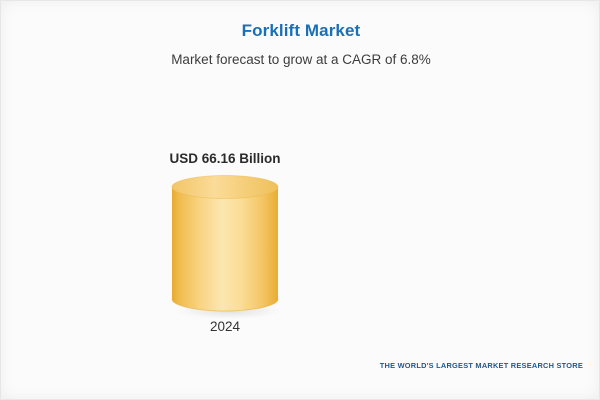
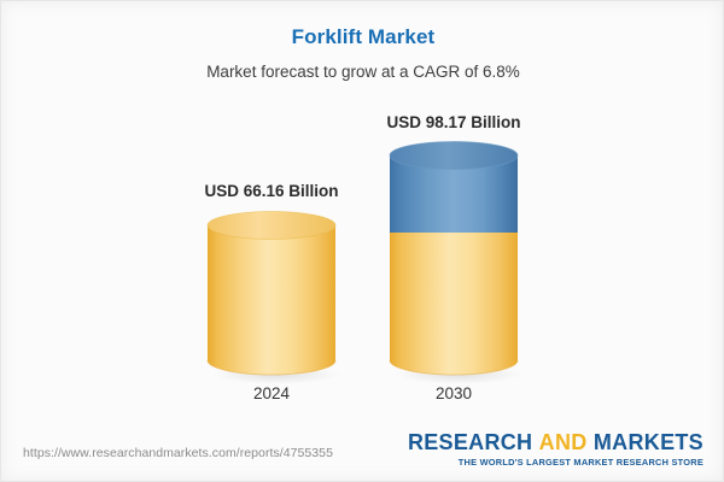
  Forklift Market
  Market forecast to grow at a CAGR of 6.8%
  USD 66.16 Billion
  2024
+ USD 98.17 Billion
+ 2030
+ https://www.researchandmarkets.com/reports/4755355
+ RESEARCH AND MARKETS
  THE WORLD'S LARGEST MARKET RESEARCH STORE
